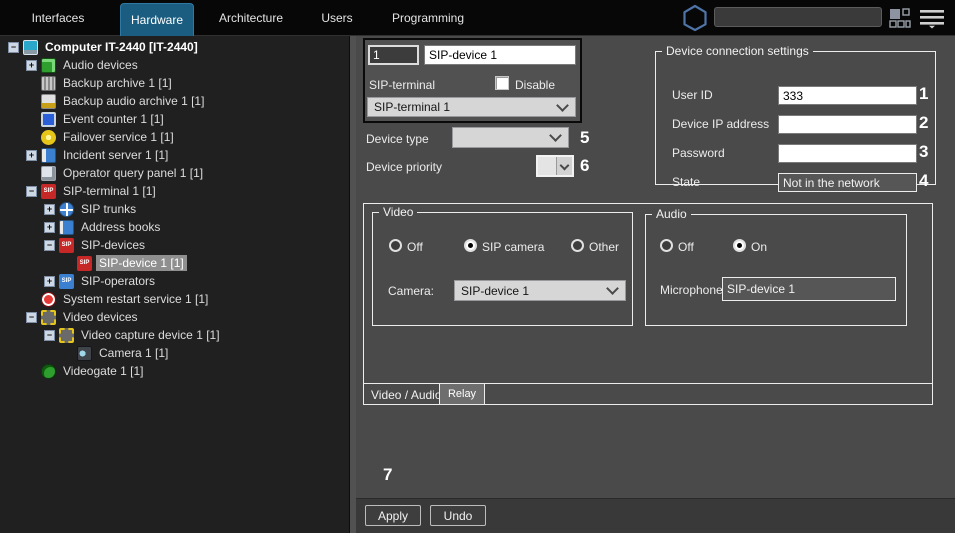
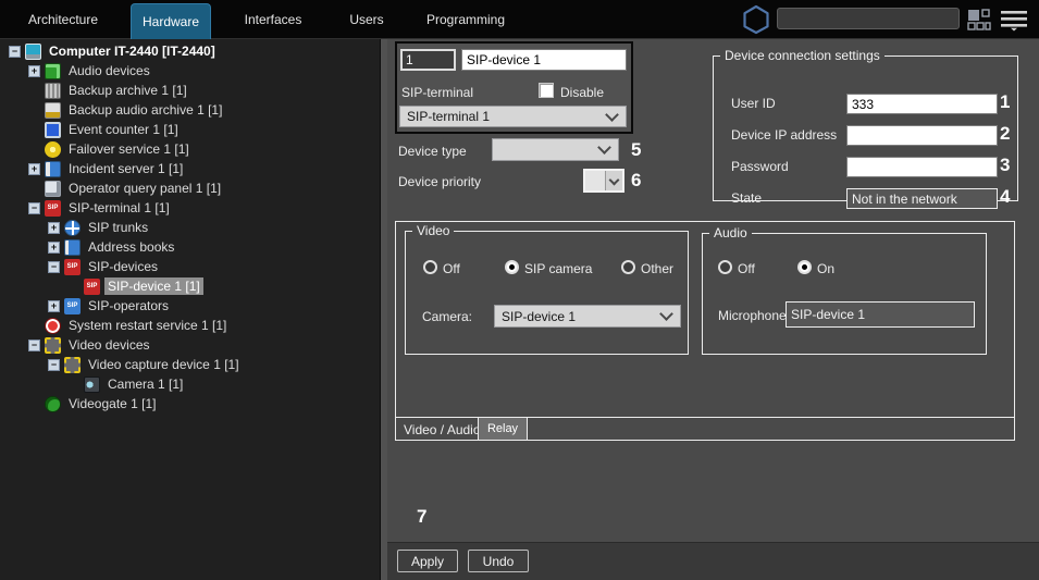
- Interfaces
+ Architecture
  Hardware
- Architecture
+ Interfaces
  Users
  Programming
  −
  Computer IT-2440 [IT-2440]
  +
  Audio devices
  Backup archive 1 [1]
  Backup audio archive 1 [1]
  Event counter 1 [1]
  Failover service 1 [1]
  +
  Incident server 1 [1]
  Operator query panel 1 [1]
  −
  SIP-terminal 1 [1]
  +
  SIP trunks
  +
  Address books
  −
  SIP-devices
  SIP-device 1 [1]
  +
  SIP-operators
  System restart service 1 [1]
  −
  Video devices
  −
  Video capture device 1 [1]
  Camera 1 [1]
  Videogate 1 [1]
  1
  SIP-device 1
  SIP-terminal
  Disable
  SIP-terminal 1
  Device type
  5
  Device priority
  6
  Device connection settings
  User ID
  333
  1
  Device IP address
  2
  Password
  3
  State
  Not in the network
  4
  Video
  Off
  SIP camera
  Other
  Camera:
  SIP-device 1
  Audio
  Off
  On
  Microphone
  SIP-device 1
  Video / Audi
  Relay
  7
  Apply
  Undo
